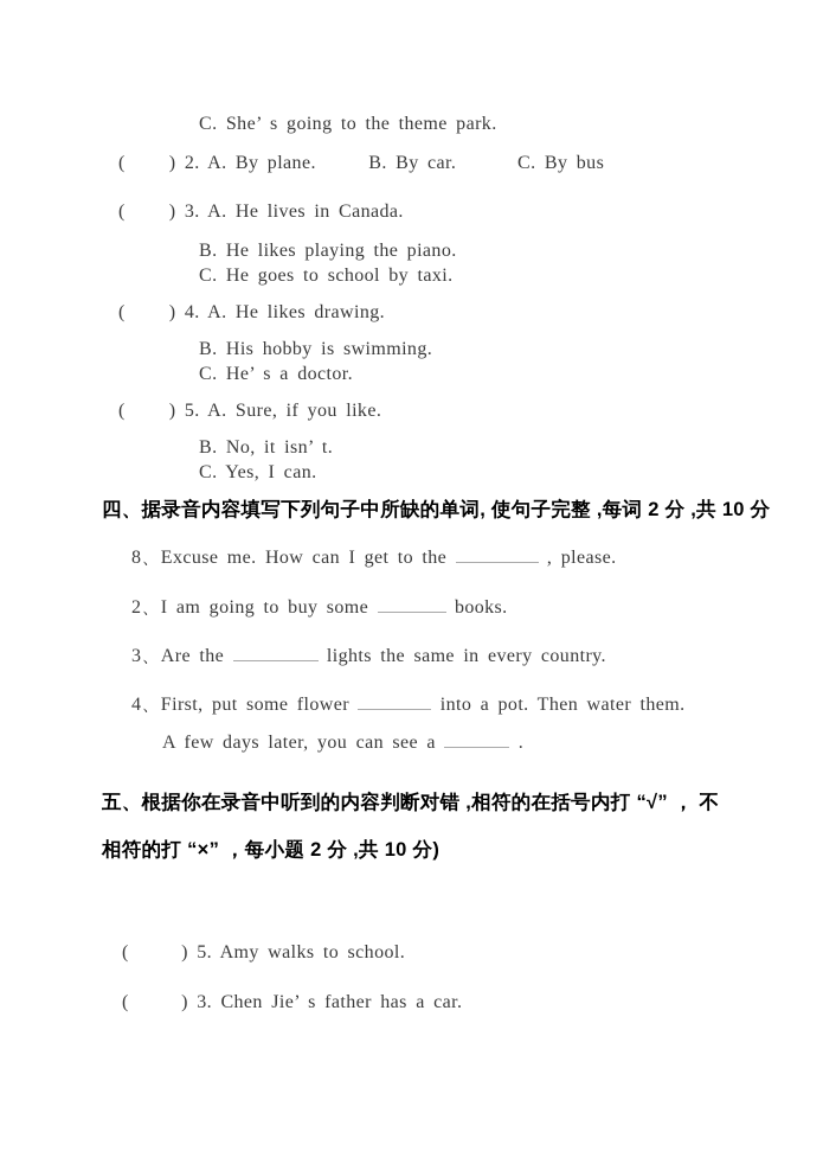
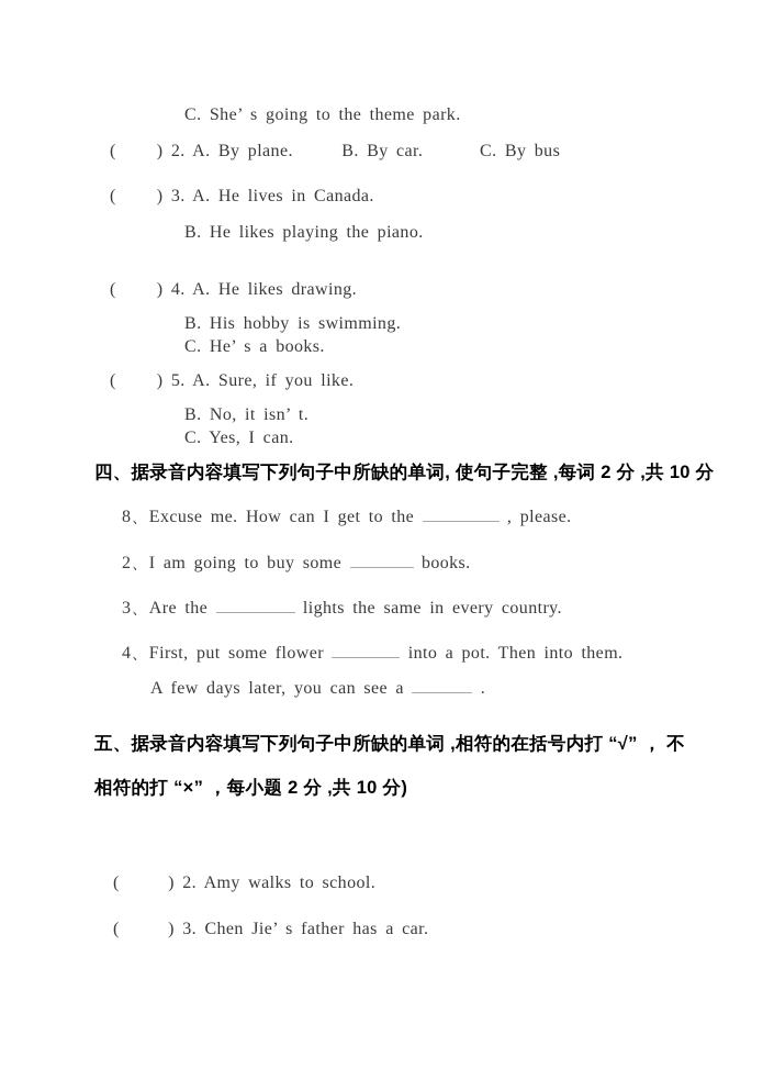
  C. She’ s going to the theme park.
  ( ) 2. A. By plane. B. By car. C. By bus
  ( ) 3. A. He lives in Canada.
  B. He likes playing the piano.
- C. He goes to school by taxi.
  ( ) 4. A. He likes drawing.
  B. His hobby is swimming.
- C. He’ s a doctor.
+ C. He’ s a books.
  ( ) 5. A. Sure, if you like.
  B. No, it isn’ t.
  C. Yes, I can.
  四、据录音内容填写下列句子中所缺的单词, 使句子完整 ,每词 2 分 ,共 10 分
  8、Excuse me. How can I get to the , please.
  2、I am going to buy some books.
  3、Are the lights the same in every country.
- 4、First, put some flower into a pot. Then water them.
+ 4、First, put some flower into a pot. Then into them.
  A few days later, you can see a .
- 五、根据你在录音中听到的内容判断对错 ,相符的在括号内打 “√” ， 不
+ 五、据录音内容填写下列句子中所缺的单词 ,相符的在括号内打 “√” ， 不
  相符的打 “×” ，每小题 2 分 ,共 10 分)
- ( ) 5. Amy walks to school.
+ ( ) 2. Amy walks to school.
  ( ) 3. Chen Jie’ s father has a car.
